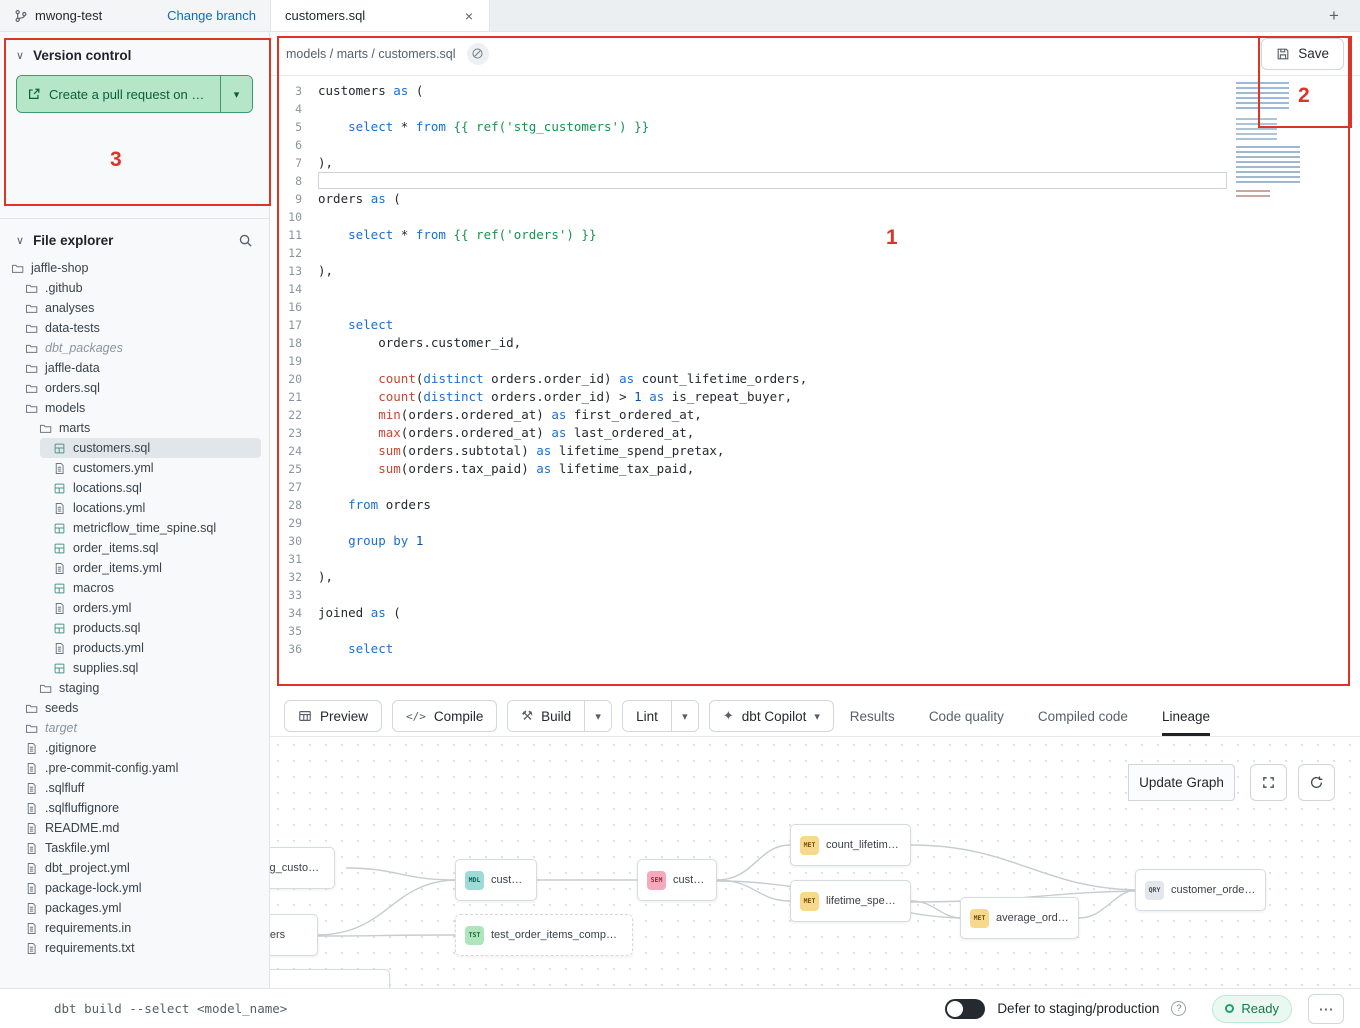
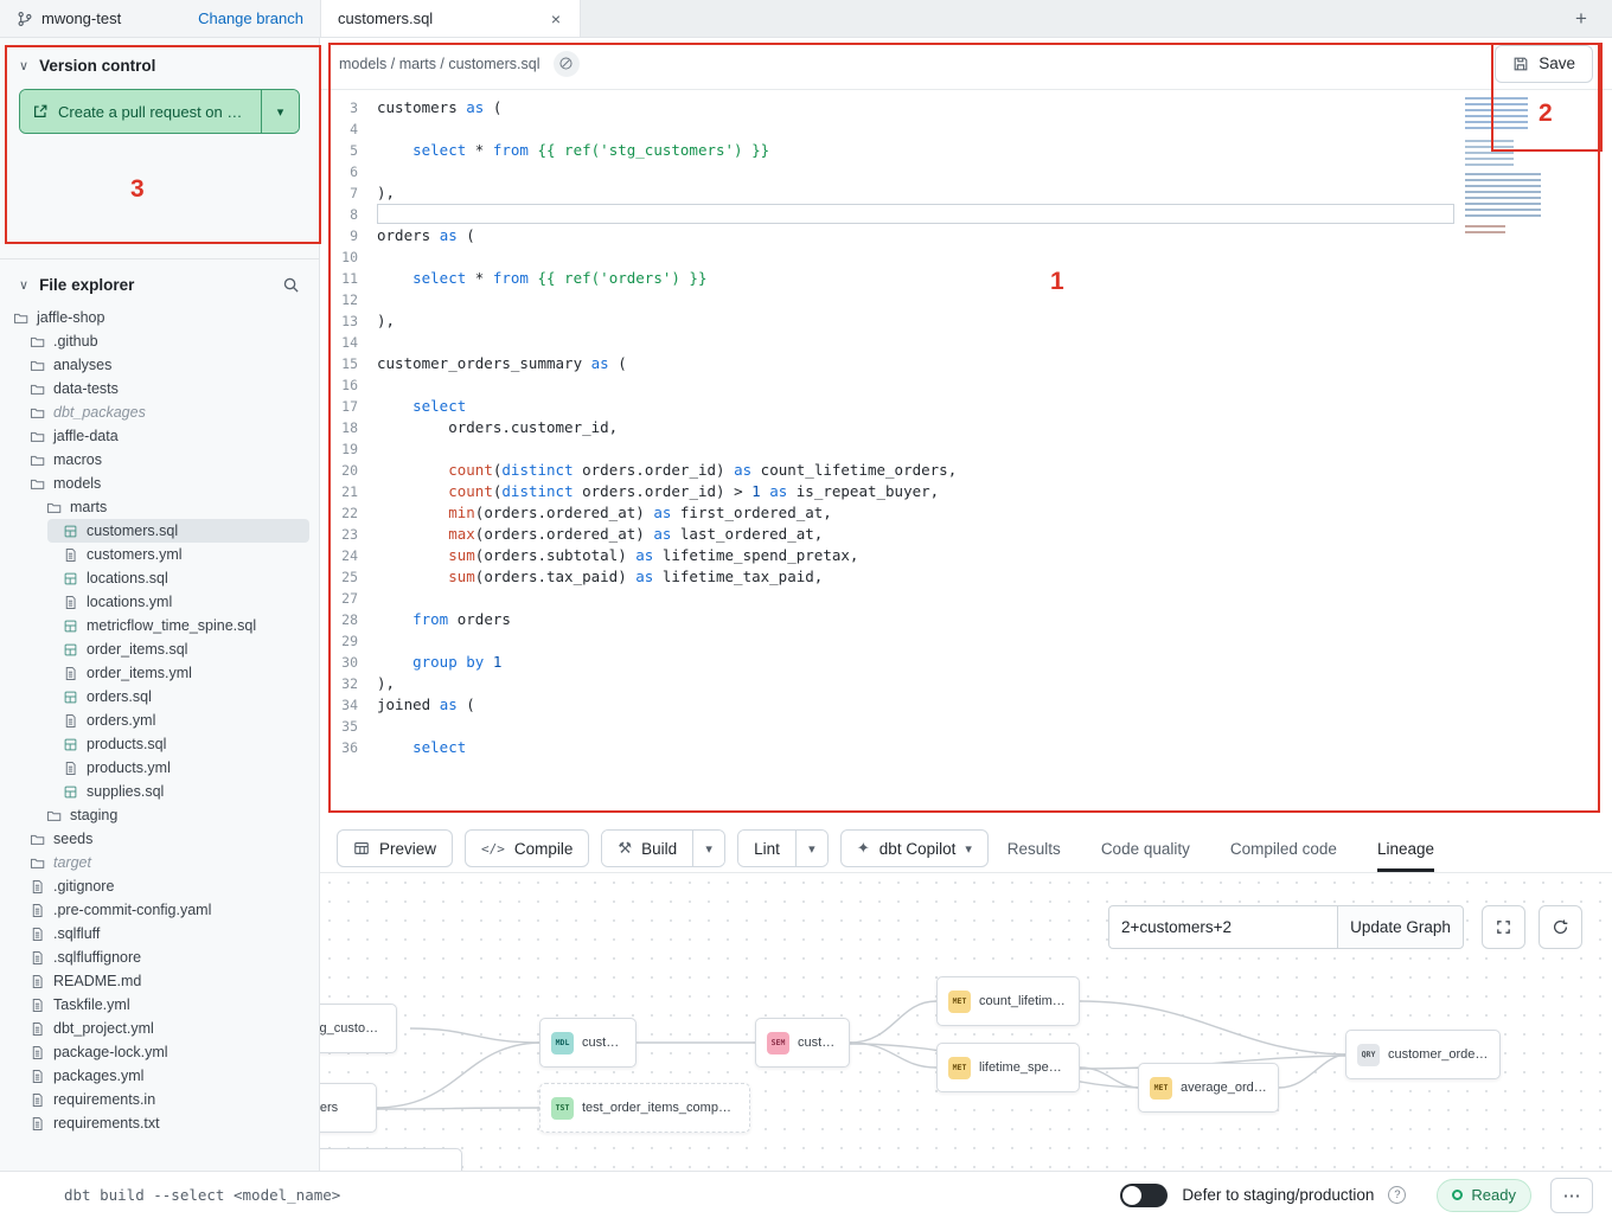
  mwong-test
  Change branch
  customers.sql
  ×
  +
  ∨
  Version control
  Create a pull request on Git
  ▾
  ∨
  File explorer
  jaffle-shop
  .github
  analyses
  data-tests
  dbt_packages
  jaffle-data
- orders.sql
+ macros
  models
  marts
  customers.sql
  customers.yml
  locations.sql
  locations.yml
  metricflow_time_spine.sql
  order_items.sql
  order_items.yml
- macros
+ orders.sql
  orders.yml
  products.sql
  products.yml
  supplies.sql
  staging
  seeds
  target
  .gitignore
  .pre-commit-config.yaml
  .sqlfluff
  .sqlfluffignore
  README.md
  Taskfile.yml
  dbt_project.yml
  package-lock.yml
  packages.yml
  requirements.in
  requirements.txt
  models / marts / customers.sql
  Save
  3
  customers as (
  4
  5
  select * from {{ ref('stg_customers') }}
  6
  7
  ),
  8
  9
  orders as (
  10
  11
  select * from {{ ref('orders') }}
  12
  13
  ),
  14
+ 15
+ customer_orders_summary as (
  16
  17
  select
  18
  orders.customer_id,
  19
  20
  count(distinct orders.order_id) as count_lifetime_orders,
  21
  count(distinct orders.order_id) > 1 as is_repeat_buyer,
  22
  min(orders.ordered_at) as first_ordered_at,
  23
  max(orders.ordered_at) as last_ordered_at,
  24
  sum(orders.subtotal) as lifetime_spend_pretax,
  25
  sum(orders.tax_paid) as lifetime_tax_paid,
  27
  28
  from orders
  29
  30
  group by 1
- 31
  32
  ),
- 33
  34
  joined as (
  35
  36
  select
  Preview
  </>
  Compile
  ⚒
  Build
  ▾
  Lint
  ▾
  ✦
  dbt Copilot
  ▾
  Results
  Code quality
  Compiled code
  Lineage
  MDL
  TST
  test_order_items_compute
  SEM
  MET
  count_lifetime_
  MET
  lifetime_spend_
  MET
  QRY
+ 2+customers+2
  Update Graph
  dbt build --select <model_name>
  Defer to staging/production
  ?
  Ready
  ⋯
  1
  2
  3
